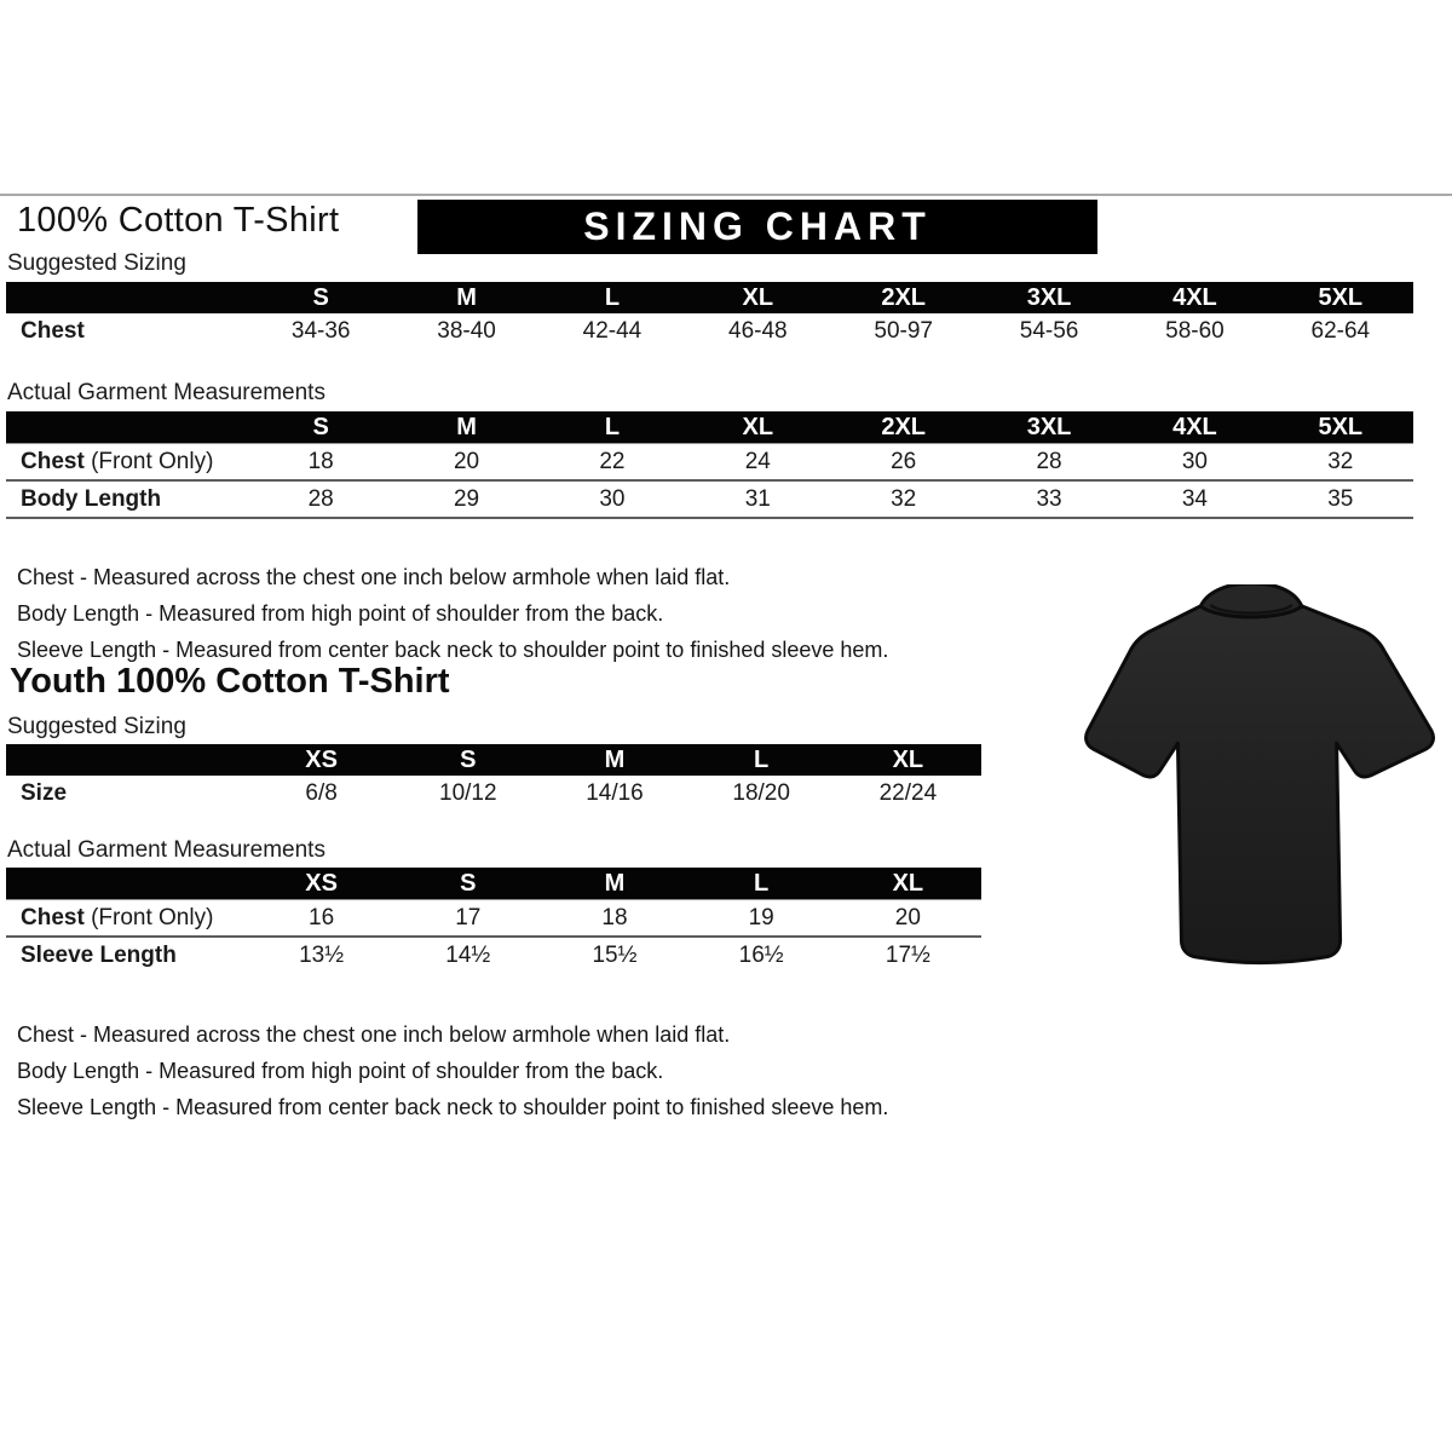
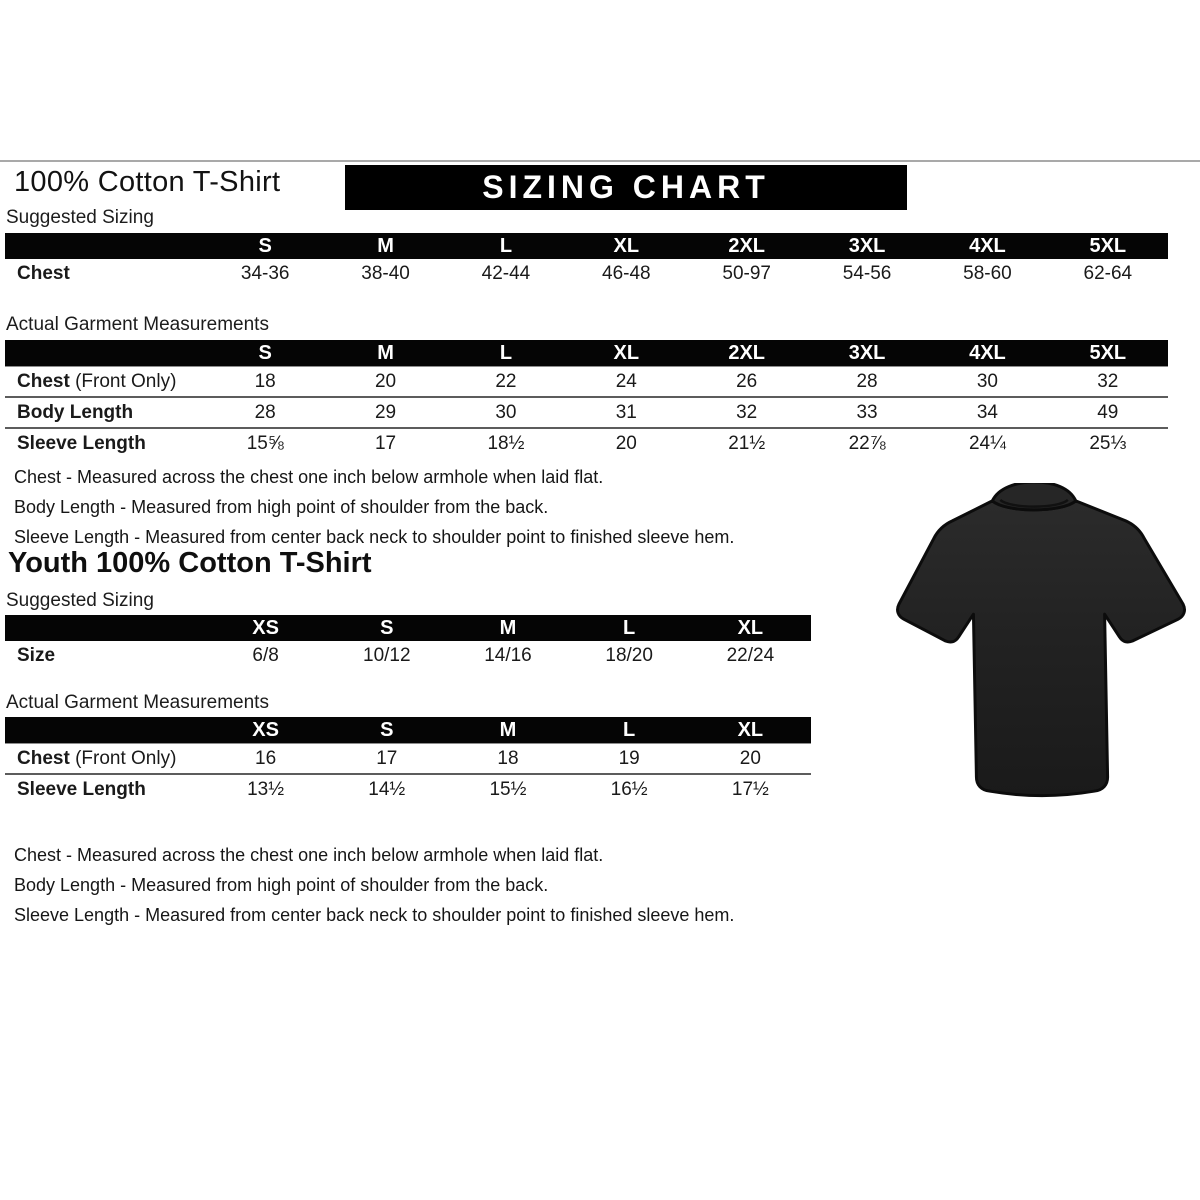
  100% Cotton T-Shirt
  SIZING CHART
  Suggested Sizing
  	S	M	L	XL	2XL	3XL	4XL	5XL
  Chest	34-36	38-40	42-44	46-48	50-97	54-56	58-60	62-64
  Actual Garment Measurements
  	S	M	L	XL	2XL	3XL	4XL	5XL
  Chest (Front Only)	18	20	22	24	26	28	30	32
- Body Length	28	29	30	31	32	33	34	35
+ Body Length	28	29	30	31	32	33	34	49
+ Sleeve Length	15⅝	17	18½	20	21½	22⅞	24¼	25⅓
  Chest - Measured across the chest one inch below armhole when laid flat.
  Body Length - Measured from high point of shoulder from the back.
  Sleeve Length - Measured from center back neck to shoulder point to finished sleeve hem.
  Youth 100% Cotton T-Shirt
  Suggested Sizing
  	XS	S	M	L	XL
  Size	6/8	10/12	14/16	18/20	22/24
  Actual Garment Measurements
  	XS	S	M	L	XL
  Chest (Front Only)	16	17	18	19	20
  Sleeve Length	13½	14½	15½	16½	17½
  Chest - Measured across the chest one inch below armhole when laid flat.
  Body Length - Measured from high point of shoulder from the back.
  Sleeve Length - Measured from center back neck to shoulder point to finished sleeve hem.
